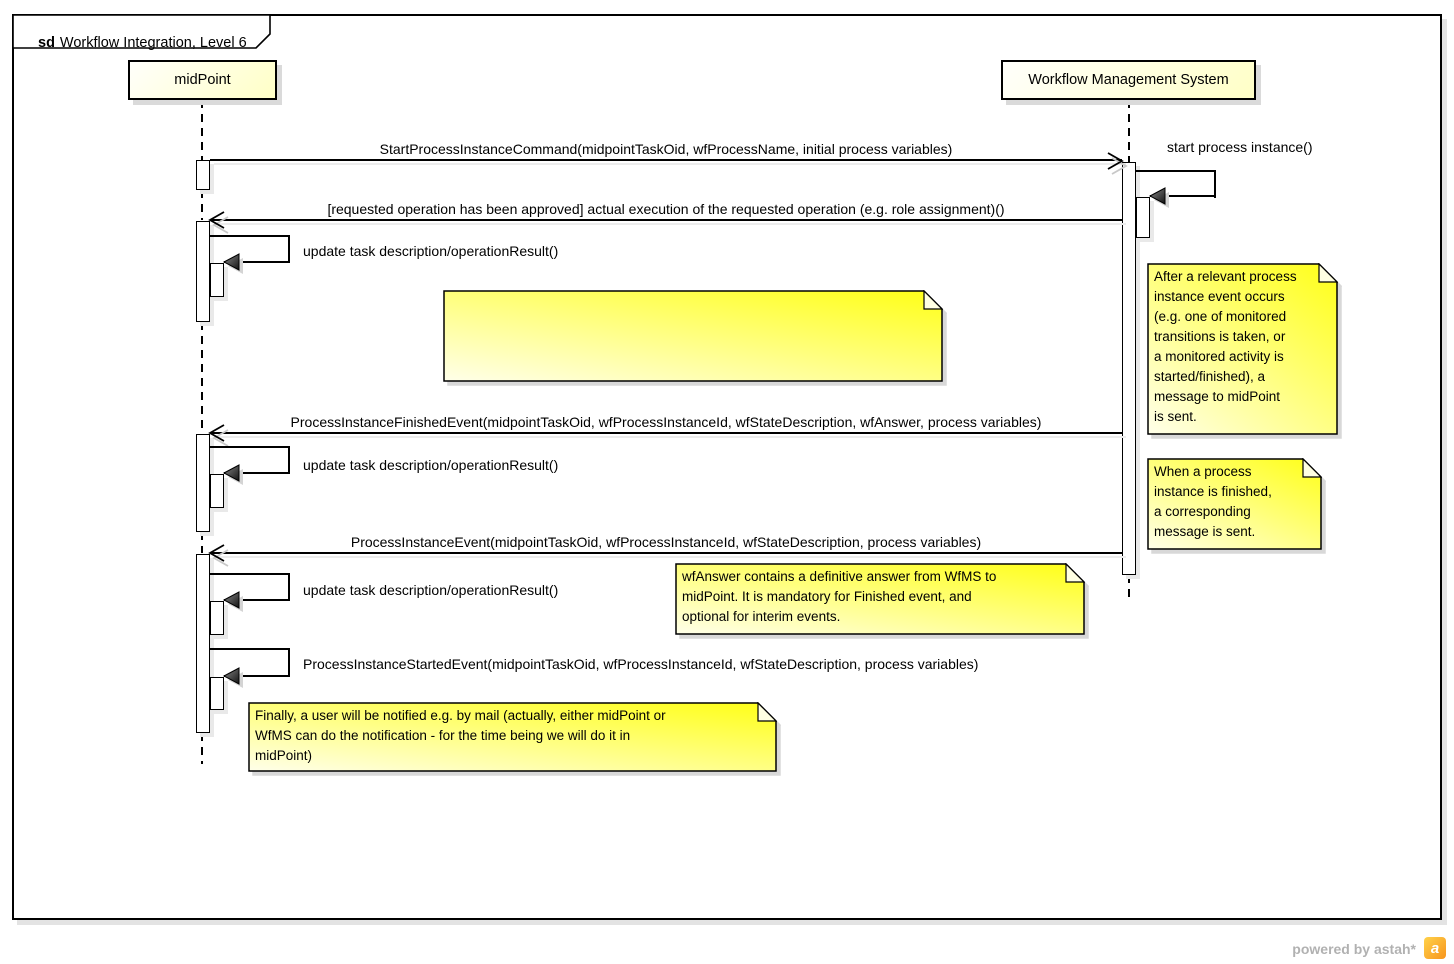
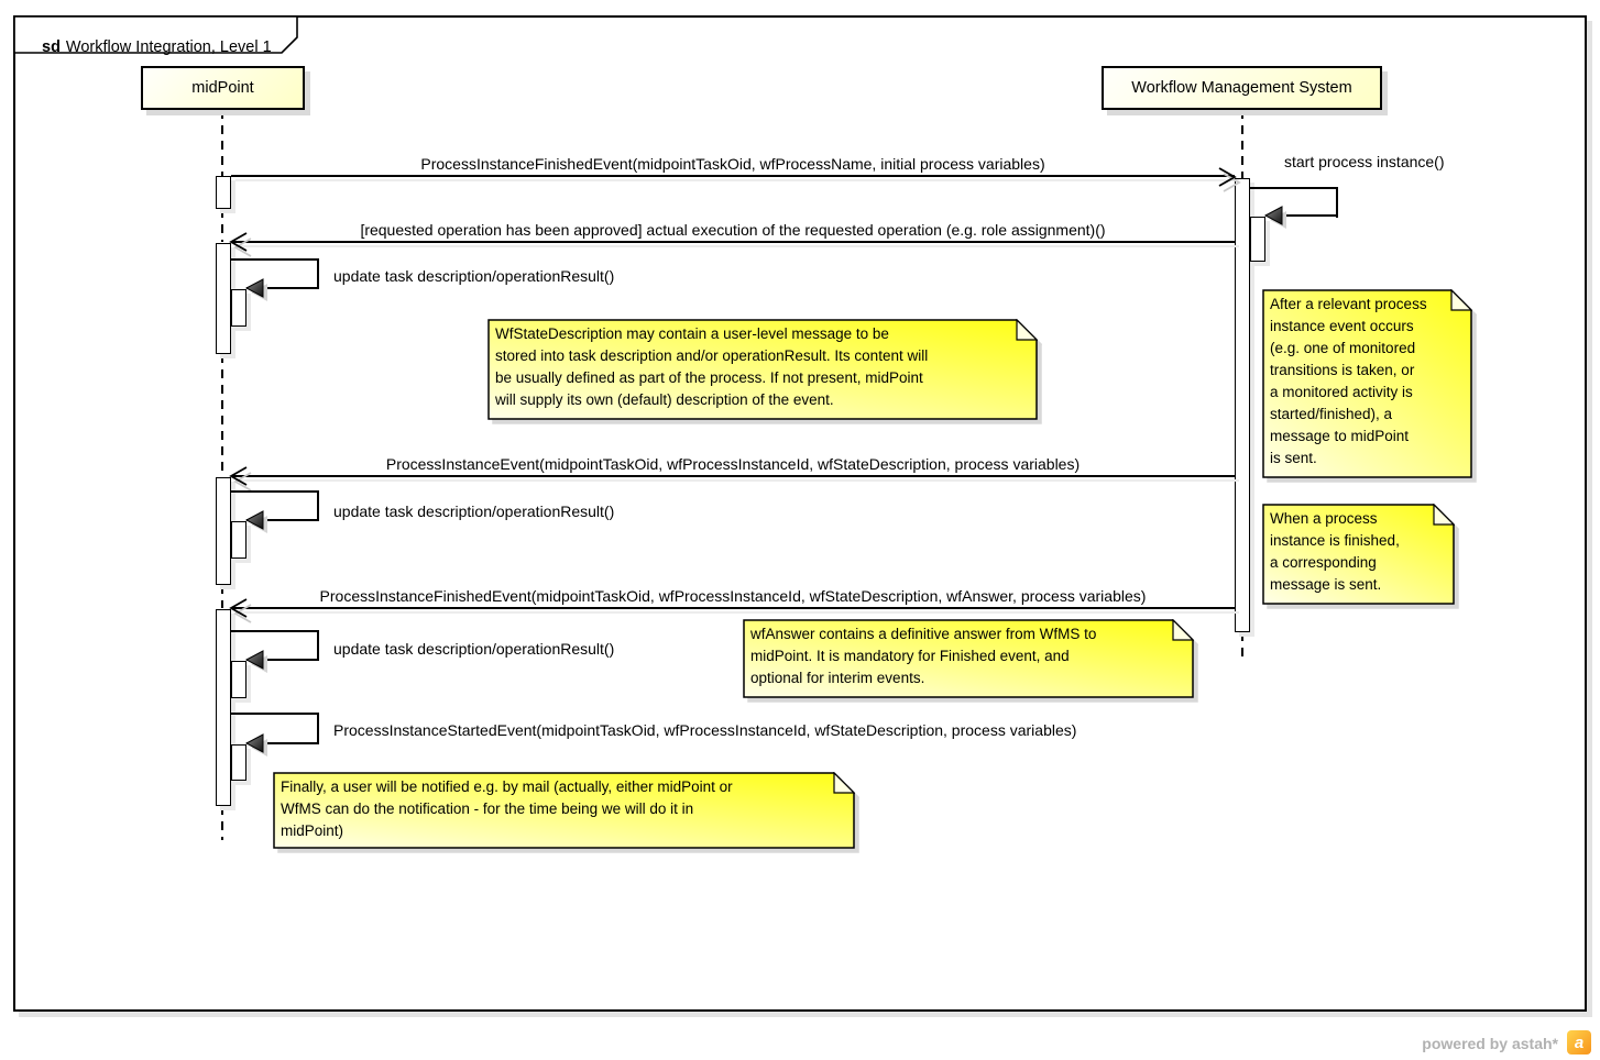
- sd Workflow Integration, Level 6
+ sd Workflow Integration, Level 1
  midPoint
  Workflow Management System
- StartProcessInstanceCommand(midpointTaskOid, wfProcessName, initial process variables)
+ ProcessInstanceFinishedEvent(midpointTaskOid, wfProcessName, initial process variables)
  start process instance()
  [requested operation has been approved] actual execution of the requested operation (e.g. role assignment)()
  update task description/operationResult()
+ WfStateDescription may contain a user-level message to be
+ stored into task description and/or operationResult. Its content will
+ be usually defined as part of the process. If not present, midPoint
+ will supply its own (default) description of the event.
  After a relevant process
  instance event occurs
  (e.g. one of monitored
  transitions is taken, or
  a monitored activity is
  started/finished), a
  message to midPoint
  is sent.
- ProcessInstanceFinishedEvent(midpointTaskOid, wfProcessInstanceId, wfStateDescription, wfAnswer, process variables)
+ ProcessInstanceEvent(midpointTaskOid, wfProcessInstanceId, wfStateDescription, process variables)
  update task description/operationResult()
  When a process
  instance is finished,
  a corresponding
  message is sent.
- ProcessInstanceEvent(midpointTaskOid, wfProcessInstanceId, wfStateDescription, process variables)
+ ProcessInstanceFinishedEvent(midpointTaskOid, wfProcessInstanceId, wfStateDescription, wfAnswer, process variables)
  update task description/operationResult()
  wfAnswer contains a definitive answer from WfMS to
  midPoint. It is mandatory for Finished event, and
  optional for interim events.
  ProcessInstanceStartedEvent(midpointTaskOid, wfProcessInstanceId, wfStateDescription, process variables)
  Finally, a user will be notified e.g. by mail (actually, either midPoint or
  WfMS can do the notification - for the time being we will do it in
  midPoint)
  powered by astah*
  a
